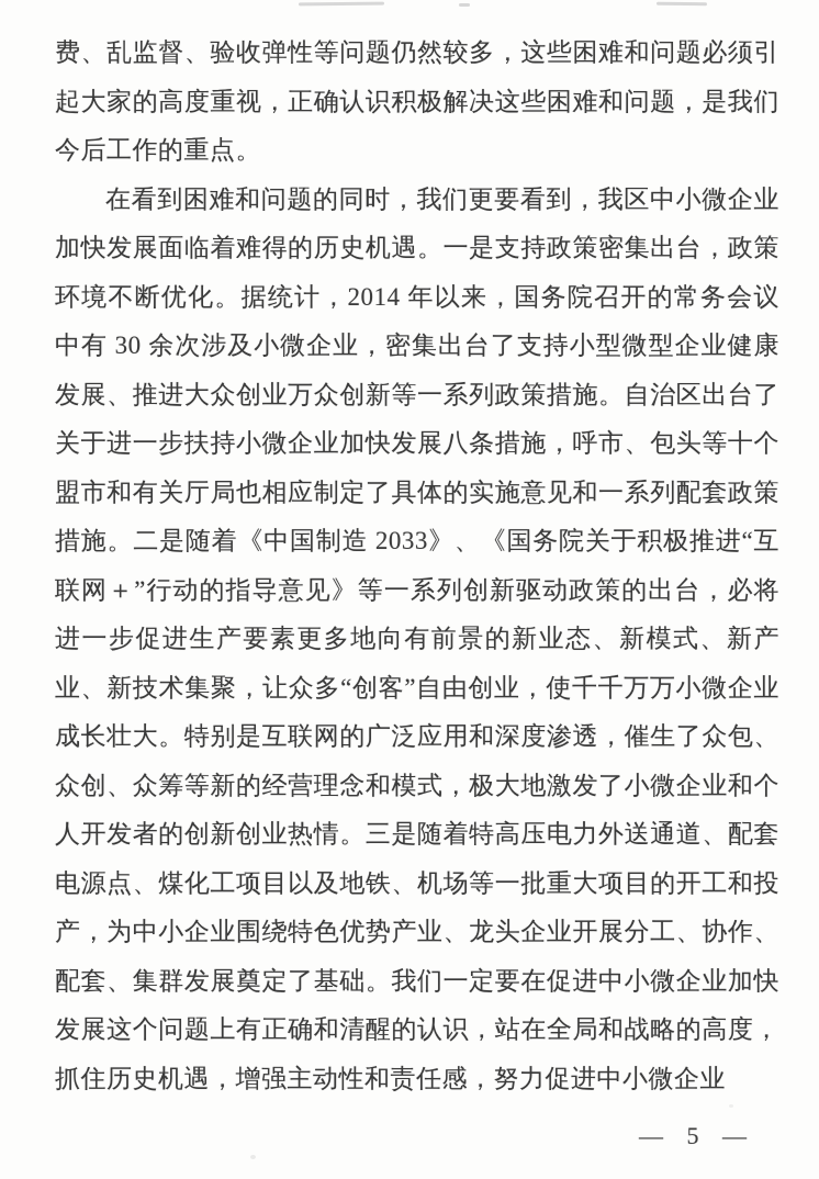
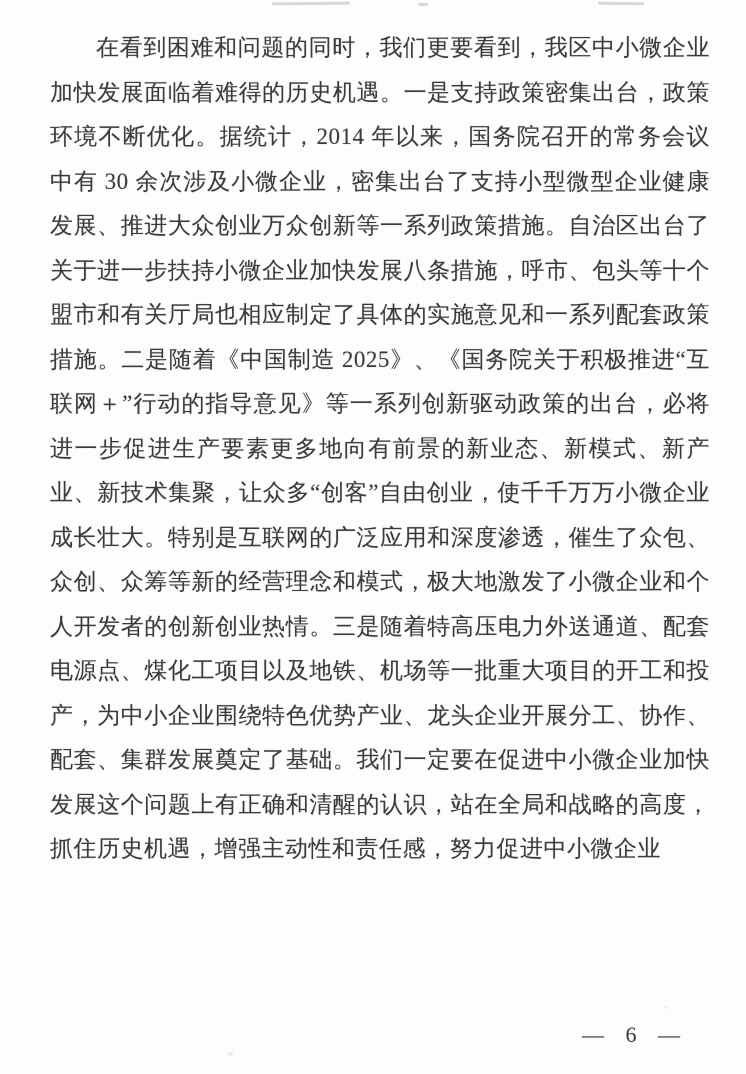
- 费、乱监督、验收弹性等问题仍然较多，这些困难和问题必须引起大家的高度重视，正确认识积极解决这些困难和问题，是我们今后工作的重点。
- 在看到困难和问题的同时，我们更要看到，我区中小微企业加快发展面临着难得的历史机遇。一是支持政策密集出台，政策环境不断优化。据统计，2014 年以来，国务院召开的常务会议中有 30 余次涉及小微企业，密集出台了支持小型微型企业健康发展、推进大众创业万众创新等一系列政策措施。自治区出台了关于进一步扶持小微企业加快发展八条措施，呼市、包头等十个盟市和有关厅局也相应制定了具体的实施意见和一系列配套政策措施。二是随着《中国制造 2033》、《国务院关于积极推进“互联网＋”行动的指导意见》等一系列创新驱动政策的出台，必将进一步促进生产要素更多地向有前景的新业态、新模式、新产业、新技术集聚，让众多“创客”自由创业，使千千万万小微企业成长壮大。特别是互联网的广泛应用和深度渗透，催生了众包、众创、众筹等新的经营理念和模式，极大地激发了小微企业和个人开发者的创新创业热情。三是随着特高压电力外送通道、配套电源点、煤化工项目以及地铁、机场等一批重大项目的开工和投产，为中小企业围绕特色优势产业、龙头企业开展分工、协作、配套、集群发展奠定了基础。我们一定要在促进中小微企业加快发展这个问题上有正确和清醒的认识，站在全局和战略的高度，抓住历史机遇，增强主动性和责任感，努力促进中小微企业
+ 在看到困难和问题的同时，我们更要看到，我区中小微企业加快发展面临着难得的历史机遇。一是支持政策密集出台，政策环境不断优化。据统计，2014 年以来，国务院召开的常务会议中有 30 余次涉及小微企业，密集出台了支持小型微型企业健康发展、推进大众创业万众创新等一系列政策措施。自治区出台了关于进一步扶持小微企业加快发展八条措施，呼市、包头等十个盟市和有关厅局也相应制定了具体的实施意见和一系列配套政策措施。二是随着《中国制造 2025》、《国务院关于积极推进“互联网＋”行动的指导意见》等一系列创新驱动政策的出台，必将进一步促进生产要素更多地向有前景的新业态、新模式、新产业、新技术集聚，让众多“创客”自由创业，使千千万万小微企业成长壮大。特别是互联网的广泛应用和深度渗透，催生了众包、众创、众筹等新的经营理念和模式，极大地激发了小微企业和个人开发者的创新创业热情。三是随着特高压电力外送通道、配套电源点、煤化工项目以及地铁、机场等一批重大项目的开工和投产，为中小企业围绕特色优势产业、龙头企业开展分工、协作、配套、集群发展奠定了基础。我们一定要在促进中小微企业加快发展这个问题上有正确和清醒的认识，站在全局和战略的高度，抓住历史机遇，增强主动性和责任感，努力促进中小微企业
- — 5 —
+ — 6 —
